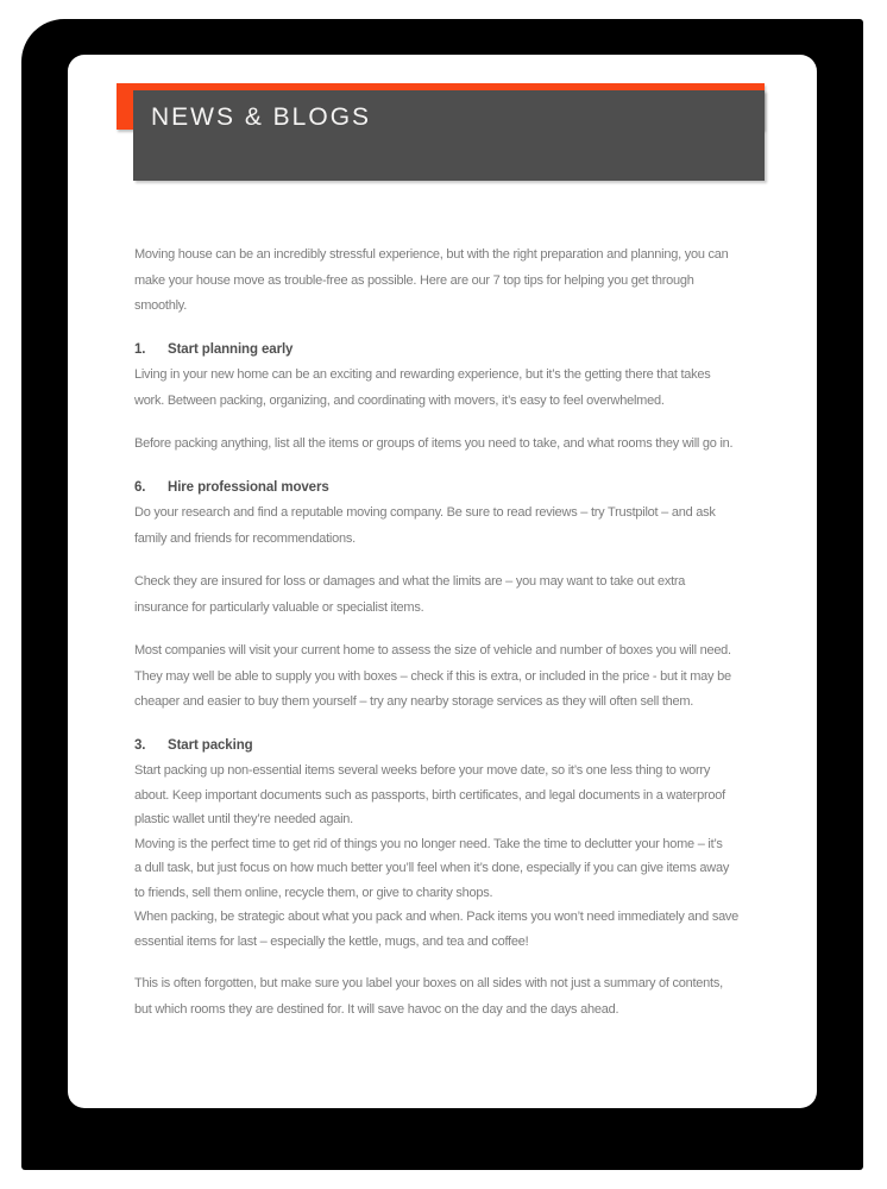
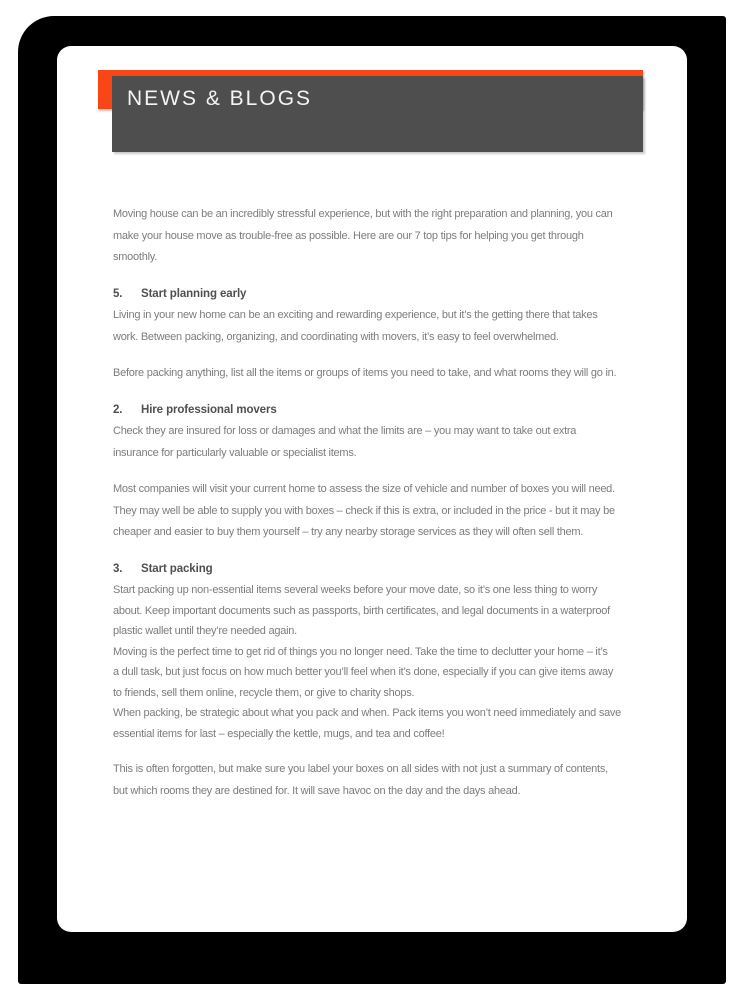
  NEWS & BLOGS
  Moving house can be an incredibly stressful experience, but with the right preparation and planning, you can
  make your house move as trouble-free as possible. Here are our 7 top tips for helping you get through
  smoothly.
- 1. Start planning early
+ 5. Start planning early
  Living in your new home can be an exciting and rewarding experience, but it’s the getting there that takes
  work. Between packing, organizing, and coordinating with movers, it’s easy to feel overwhelmed.
  Before packing anything, list all the items or groups of items you need to take, and what rooms they will go in.
- 6. Hire professional movers
+ 2. Hire professional movers
- Do your research and find a reputable moving company. Be sure to read reviews – try Trustpilot – and ask
- family and friends for recommendations.
  Check they are insured for loss or damages and what the limits are – you may want to take out extra
  insurance for particularly valuable or specialist items.
  Most companies will visit your current home to assess the size of vehicle and number of boxes you will need.
  They may well be able to supply you with boxes – check if this is extra, or included in the price - but it may be
  cheaper and easier to buy them yourself – try any nearby storage services as they will often sell them.
  3. Start packing
  Start packing up non-essential items several weeks before your move date, so it’s one less thing to worry
  about. Keep important documents such as passports, birth certificates, and legal documents in a waterproof
  plastic wallet until they’re needed again.
  Moving is the perfect time to get rid of things you no longer need. Take the time to declutter your home – it’s
  a dull task, but just focus on how much better you’ll feel when it’s done, especially if you can give items away
  to friends, sell them online, recycle them, or give to charity shops.
  When packing, be strategic about what you pack and when. Pack items you won’t need immediately and save
  essential items for last – especially the kettle, mugs, and tea and coffee!
  This is often forgotten, but make sure you label your boxes on all sides with not just a summary of contents,
  but which rooms they are destined for. It will save havoc on the day and the days ahead.
